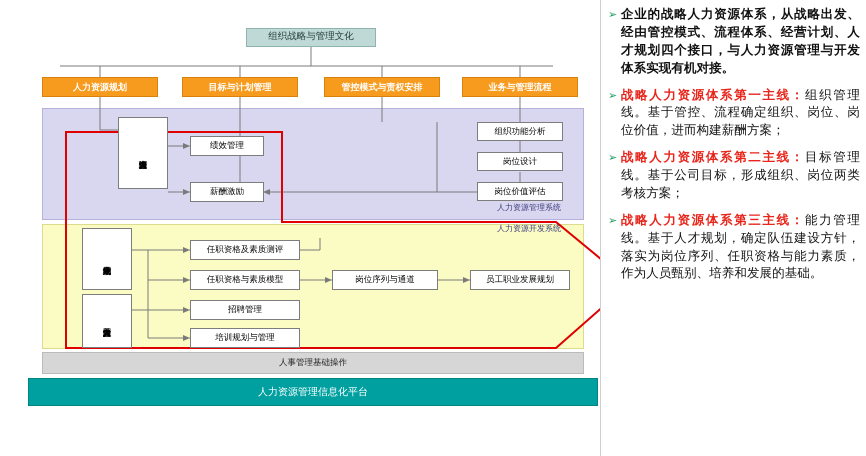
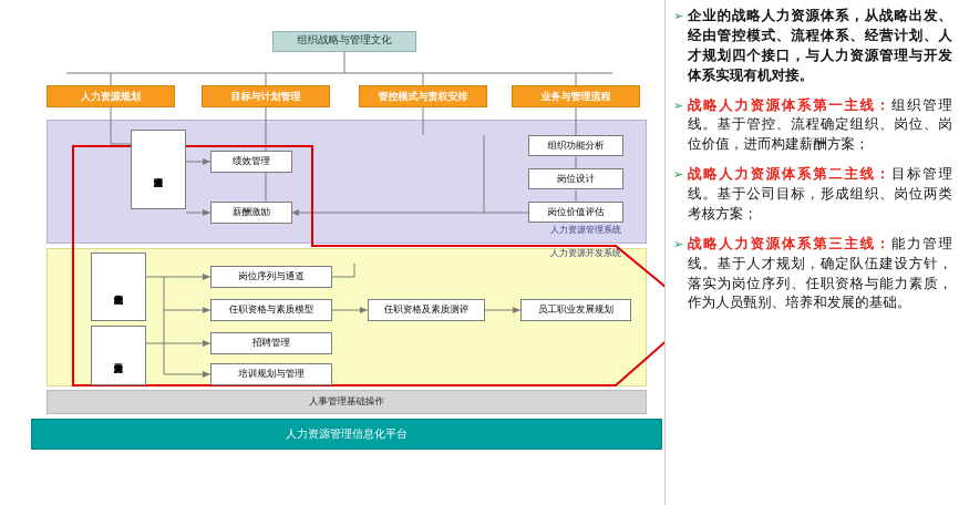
  组织战略与管理文化
  人力资源规划
  目标与计划管理
  管控模式与责权安排
  业务与管理流程
  人力资源管理系统
  人力资源开发系统
  绩效管理
  薪酬激励
  组织功能分析
  岗位设计
  岗位价值评估
- 任职资格及素质测评
+ 岗位序列与通道
  任职资格与素质模型
  招聘管理
  培训规划与管理
- 岗位序列与通道
+ 任职资格及素质测评
  员工职业发展规划
  人事管理基础操作
  人力资源管理信息化平台
  ➢
  企业的战略人力资源体系，从战略出发、经由管控模式、流程体系、经营计划、人才规划四个接口，与人力资源管理与开发体系实现有机对接。
  ➢
  战略人力资源体系第一主线：组织管理线。基于管控、流程确定组织、岗位、岗位价值，进而构建薪酬方案；
  ➢
  战略人力资源体系第二主线：目标管理线。基于公司目标，形成组织、岗位两类考核方案；
  ➢
  战略人力资源体系第三主线：能力管理线。基于人才规划，确定队伍建设方针，落实为岗位序列、任职资格与能力素质，作为人员甄别、培养和发展的基础。
